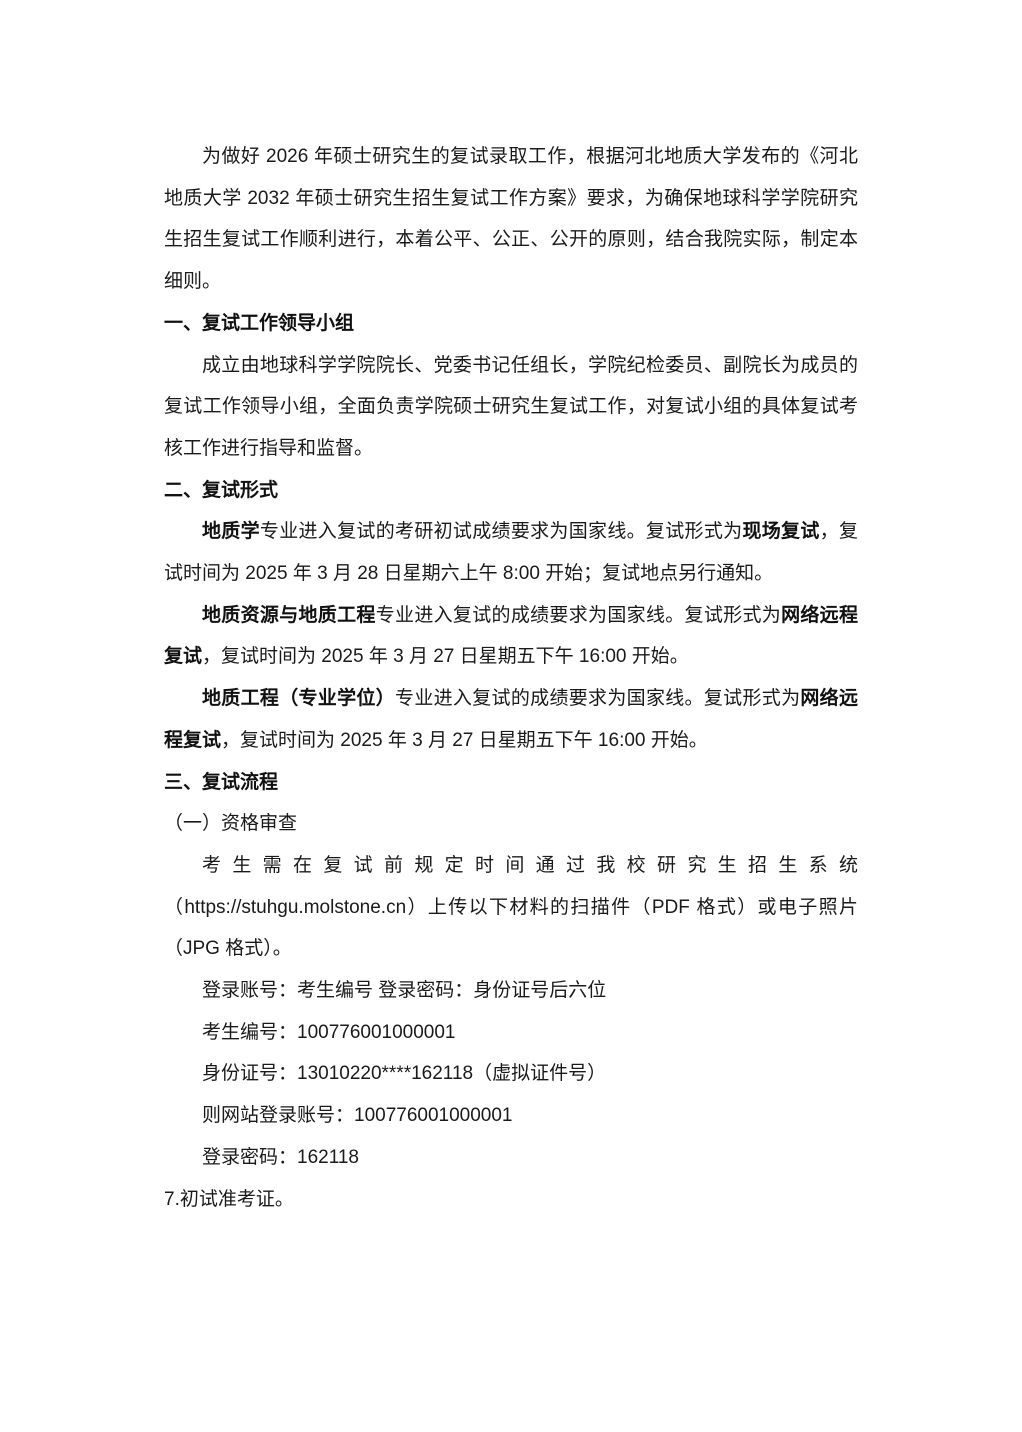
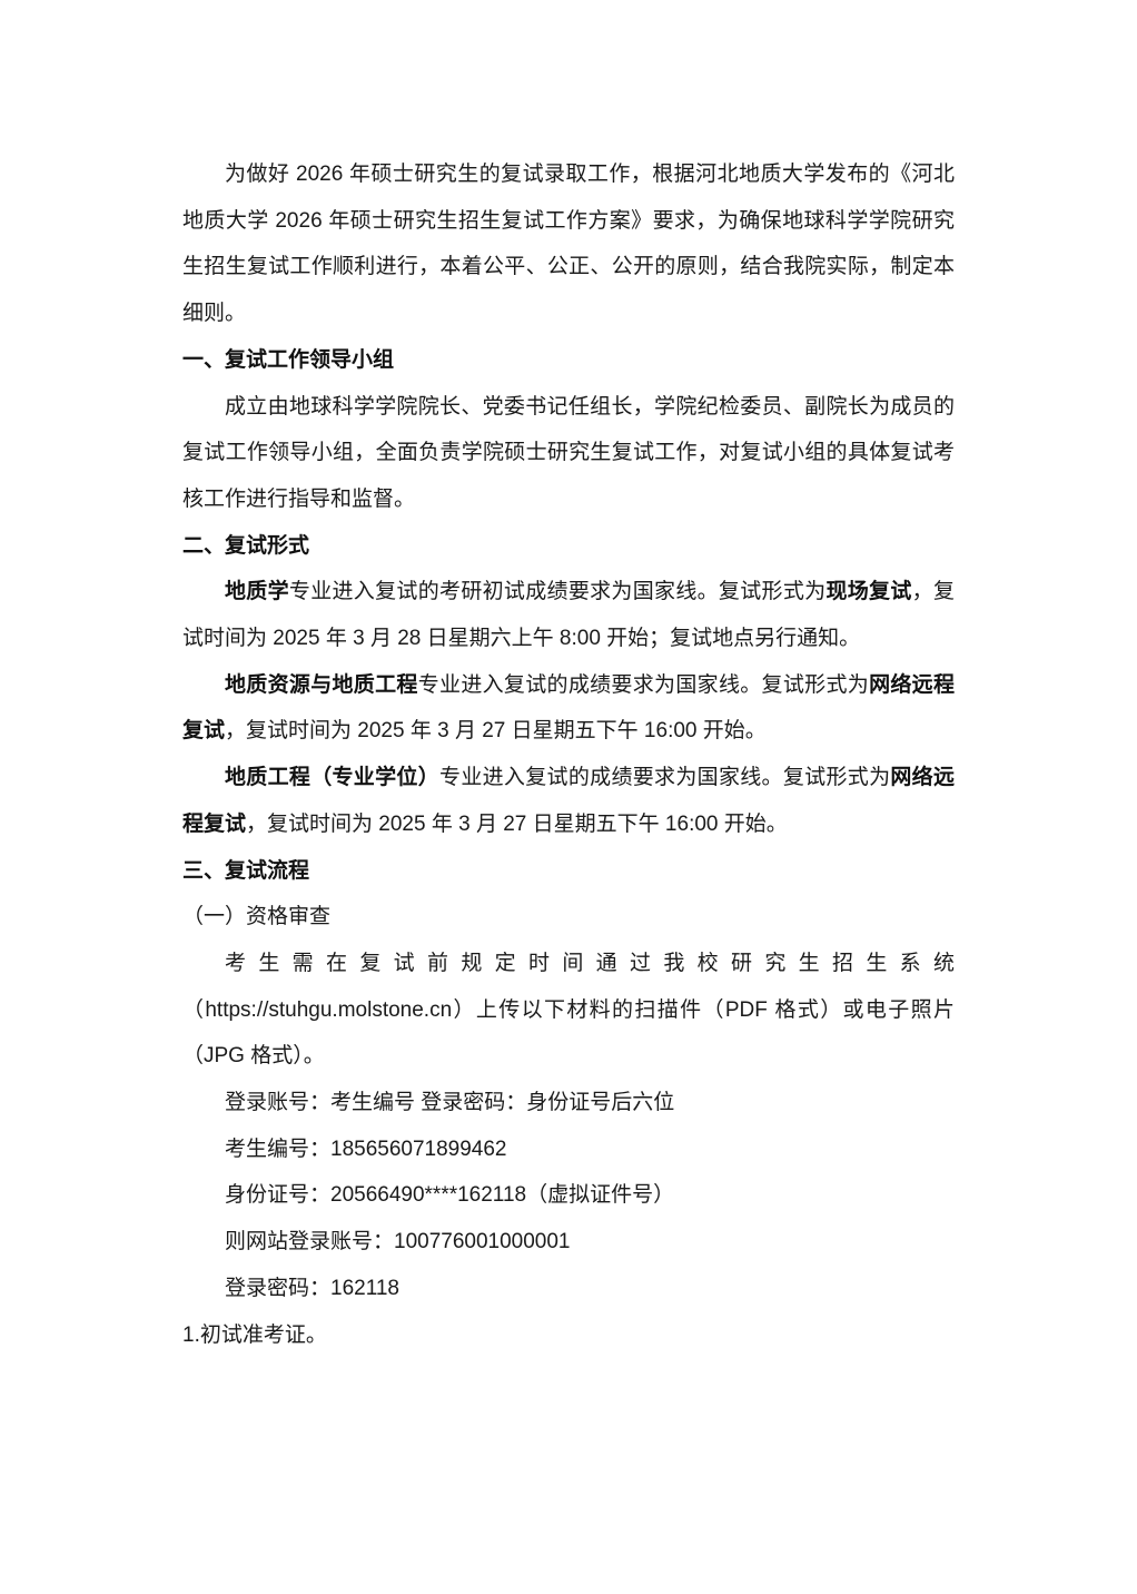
- 为做好 2026 年硕士研究生的复试录取工作，根据河北地质大学发布的《河北地质大学 2032 年硕士研究生招生复试工作方案》要求，为确保地球科学学院研究生招生复试工作顺利进行，本着公平、公正、公开的原则，结合我院实际，制定本细则。
+ 为做好 2026 年硕士研究生的复试录取工作，根据河北地质大学发布的《河北地质大学 2026 年硕士研究生招生复试工作方案》要求，为确保地球科学学院研究生招生复试工作顺利进行，本着公平、公正、公开的原则，结合我院实际，制定本细则。
  一、复试工作领导小组
  成立由地球科学学院院长、党委书记任组长，学院纪检委员、副院长为成员的复试工作领导小组，全面负责学院硕士研究生复试工作，对复试小组的具体复试考核工作进行指导和监督。
  二、复试形式
  地质学专业进入复试的考研初试成绩要求为国家线。复试形式为现场复试，复试时间为 2025 年 3 月 28 日星期六上午 8:00 开始；复试地点另行通知。
  地质资源与地质工程专业进入复试的成绩要求为国家线。复试形式为网络远程复试，复试时间为 2025 年 3 月 27 日星期五下午 16:00 开始。
  地质工程（专业学位）专业进入复试的成绩要求为国家线。复试形式为网络远程复试，复试时间为 2025 年 3 月 27 日星期五下午 16:00 开始。
  三、复试流程
  （一）资格审查
  考生需在复试前规定时间通过我校研究生招生系统（https://stuhgu.molstone.cn）上传以下材料的扫描件（PDF 格式）或电子照片（JPG 格式）。
  登录账号：考生编号 登录密码：身份证号后六位
- 考生编号：100776001000001
+ 考生编号：185656071899462
- 身份证号：13010220****162118（虚拟证件号）
+ 身份证号：20566490****162118（虚拟证件号）
  则网站登录账号：100776001000001
  登录密码：162118
- 7.初试准考证。
+ 1.初试准考证。
